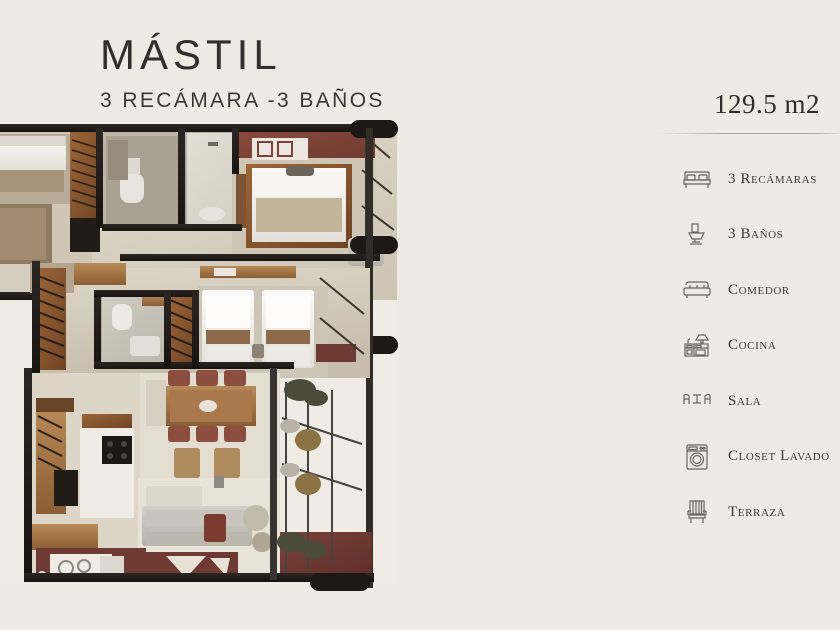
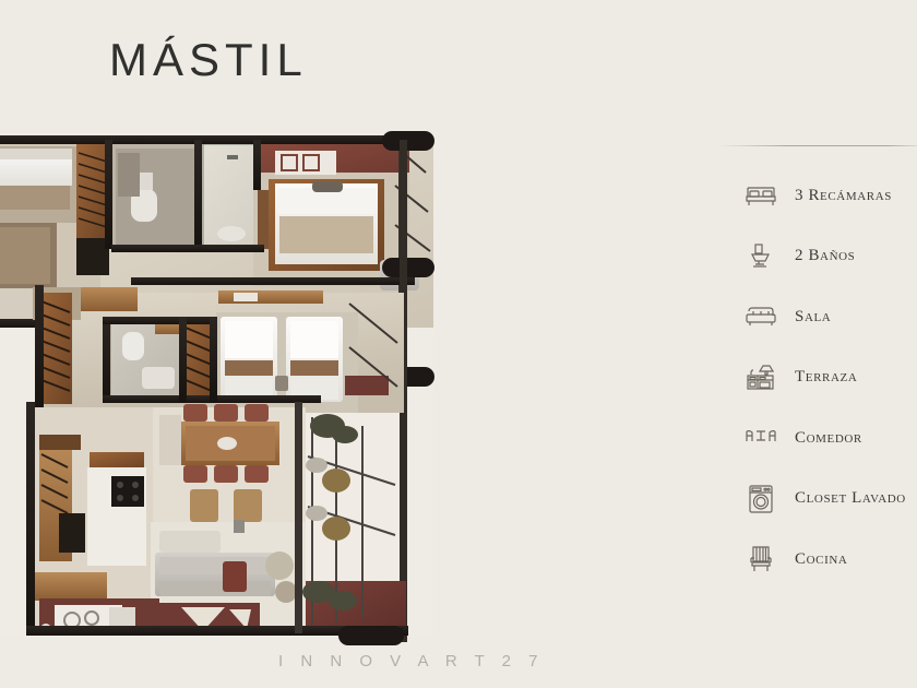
  MÁSTIL
- 3 RECÁMARA -3 BAÑOS
- 129.5 m2
  3 Recámaras
- 3 Baños
+ 2 Baños
- Comedor
+ Sala
- Cocina
+ Terraza
- Sala
+ Comedor
  Closet Lavado
- Terraza
+ Cocina
+ I N N O V A R T 2 7
